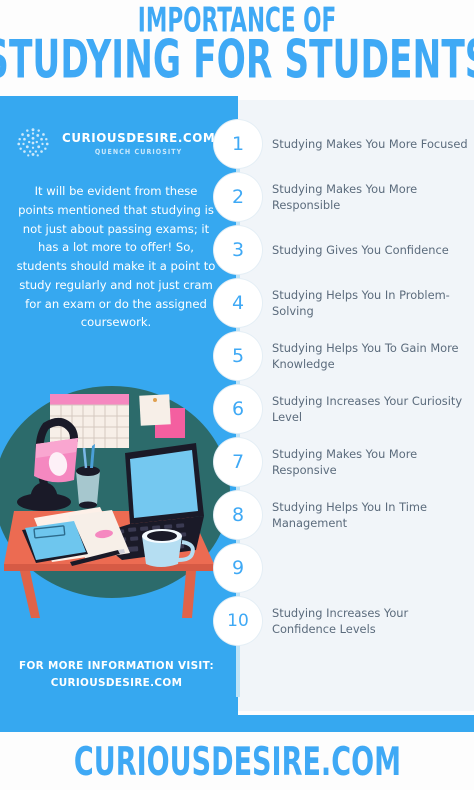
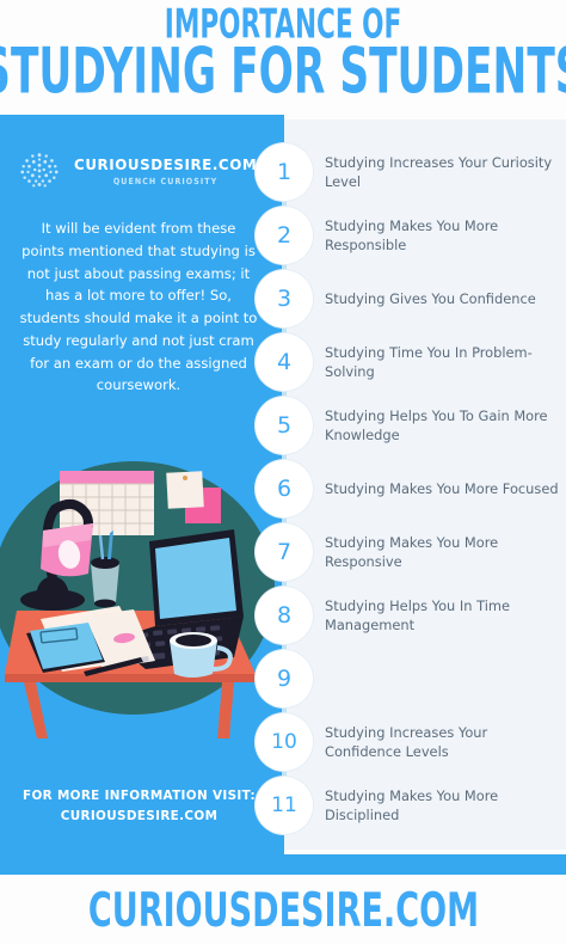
  IMPORTANCE OF
  TUDYING FOR STUDENT
  CURIOUSDESIRE.COM
  QUENCH CURIOSITY
  It will be evident from these points mentioned that studying is not just about passing exams; it has a lot more to offer! So, students should make it a point to study regularly and not just cram for an exam or do the assigned coursework.
  FOR MORE INFORMATION VISIT:
  CURIOUSDESIRE.COM
  1
- Studying Makes You More Focused
+ Studying Increases Your Curiosity Level
  2
  Studying Makes You More Responsible
  3
  Studying Gives You Confidence
  4
- Studying Helps You In Problem-Solving
+ Studying Time You In Problem-Solving
  5
  Studying Helps You To Gain More Knowledge
  6
- Studying Increases Your Curiosity Level
+ Studying Makes You More Focused
  7
  Studying Makes You More Responsive
  8
  Studying Helps You In Time Management
  9
  10
  Studying Increases Your Confidence Levels
+ 11
+ Studying Makes You More Disciplined
  CURIOUSDESIRE.COM
